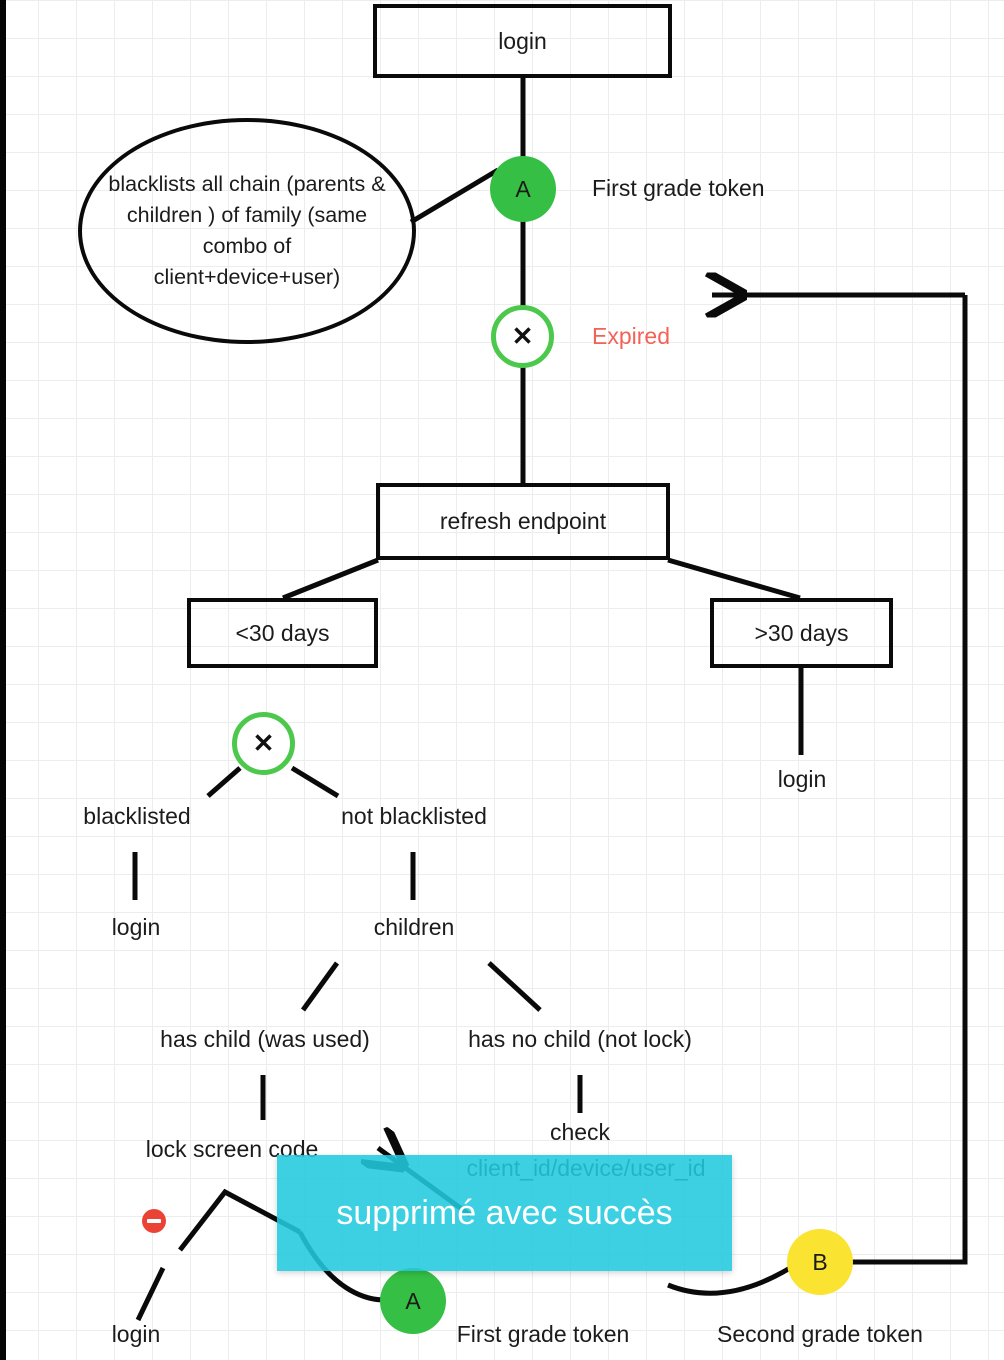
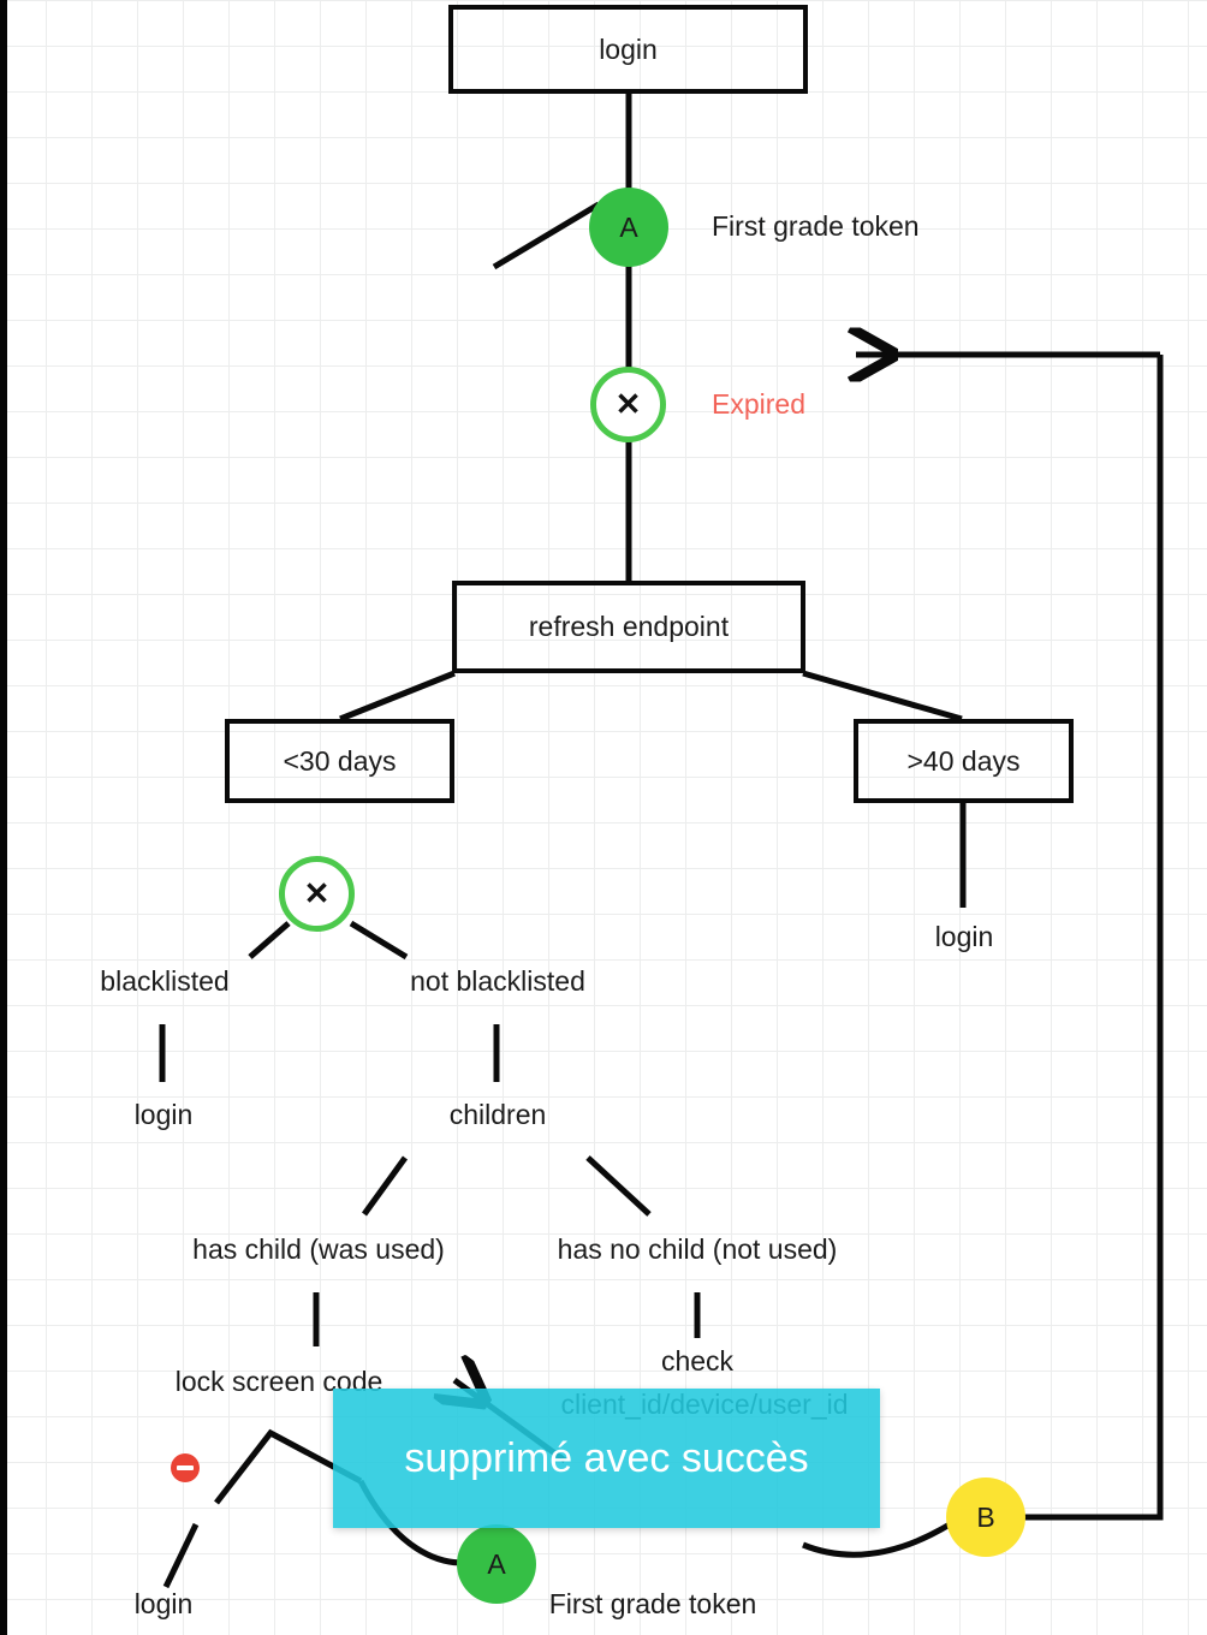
  login
  refresh endpoint
  <30 days
- >30 days
+ >40 days
- blacklists all chain (parents & children ) of family (same combo of client+device+user)
  A
  A
  B
  ✕
  ✕
  First grade token
  Expired
  login
  blacklisted
  not blacklisted
  login
  children
  has child (was used)
- has no child (not lock)
+ has no child (not used)
  lock screen code
  check
  client_id/device/user_id
  login
  First grade token
- Second grade token
  supprimé avec succès
